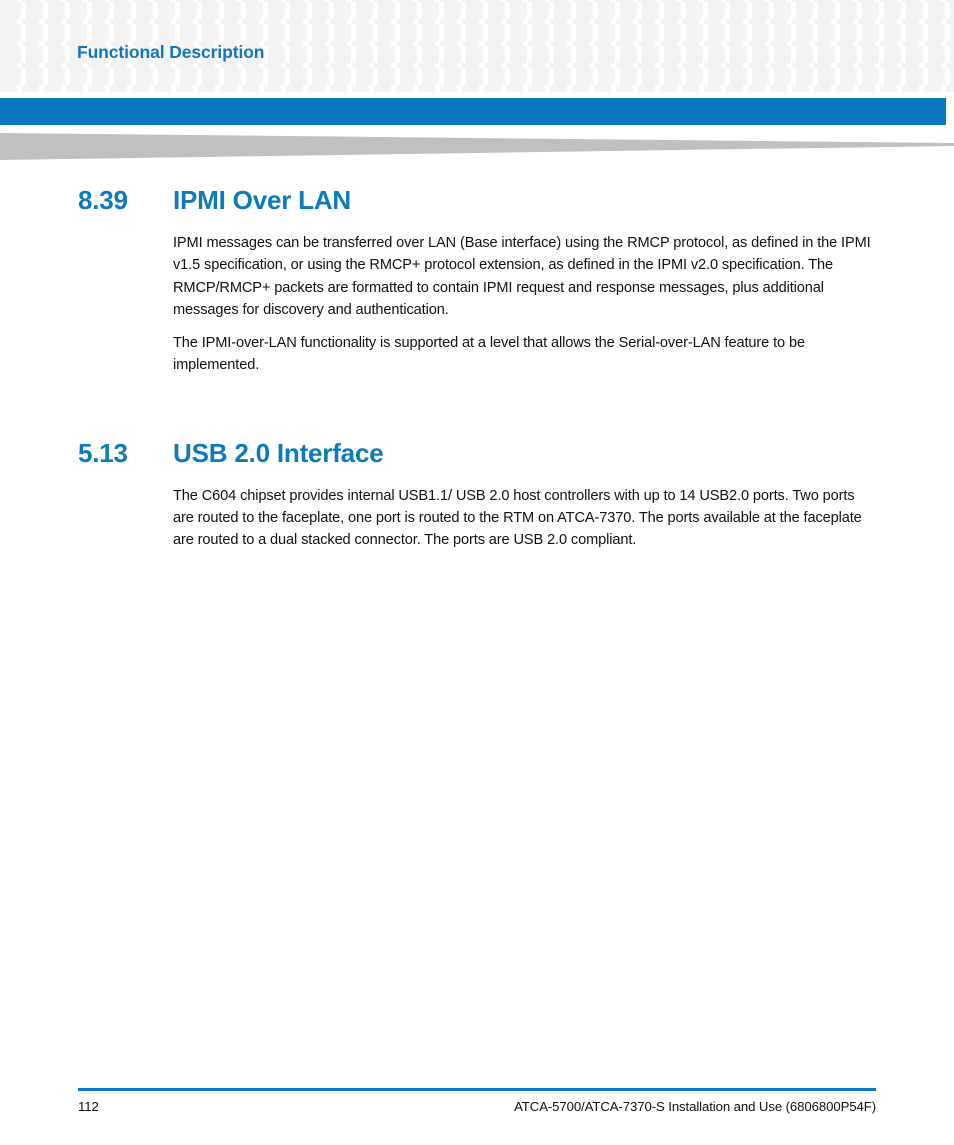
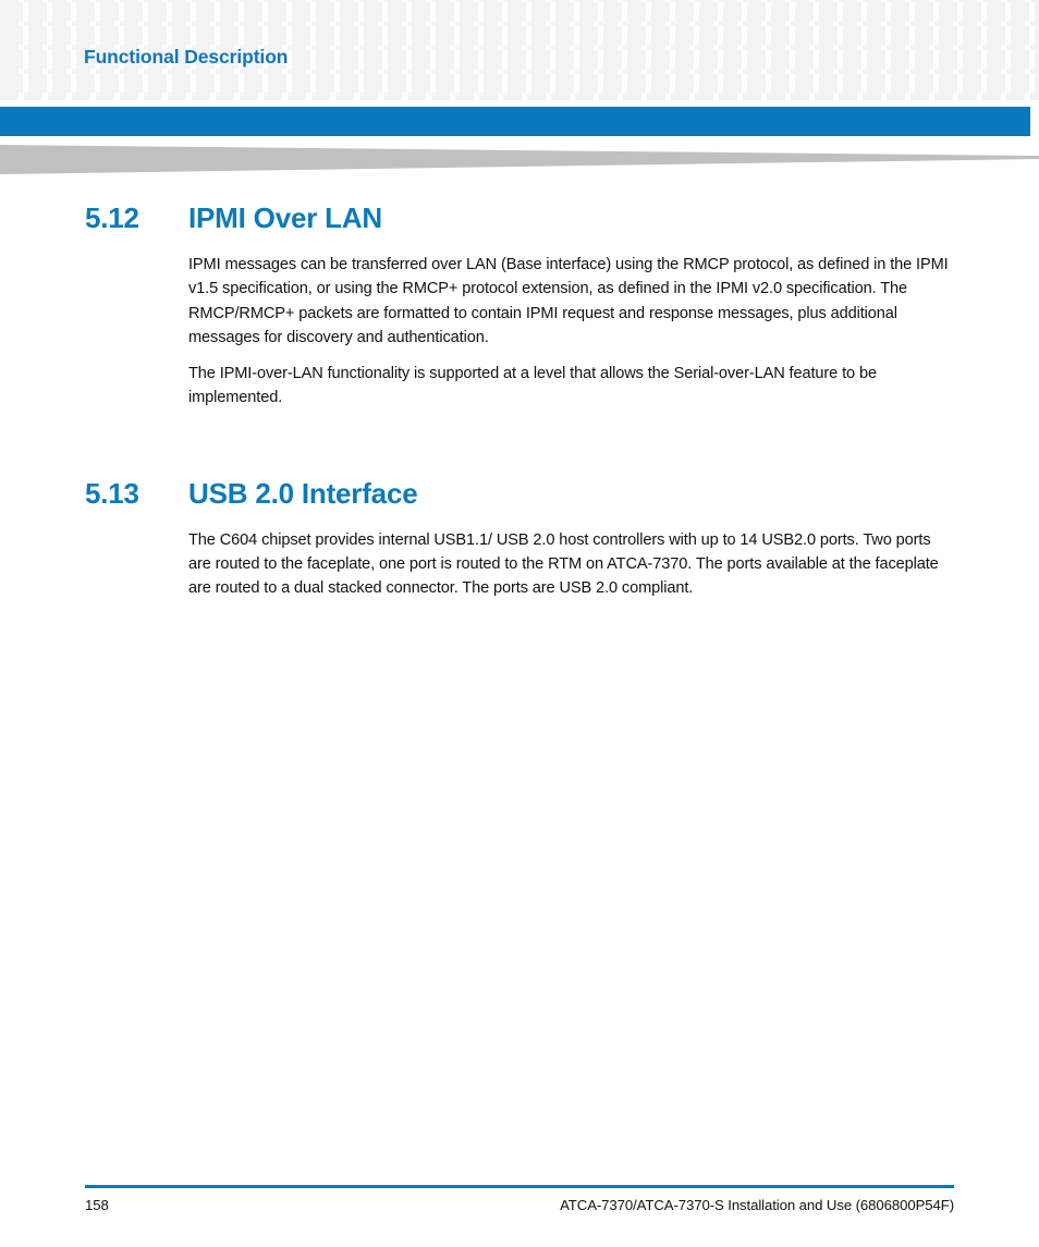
  Functional Description
- 8.39
+ 5.12
  IPMI Over LAN
  IPMI messages can be transferred over LAN (Base interface) using the RMCP protocol, as defined in the IPMI v1.5 specification, or using the RMCP+ protocol extension, as defined in the IPMI v2.0 specification. The RMCP/RMCP+ packets are formatted to contain IPMI request and response messages, plus additional messages for discovery and authentication.
  The IPMI-over-LAN functionality is supported at a level that allows the Serial-over-LAN feature to be implemented.
  5.13
  USB 2.0 Interface
  The C604 chipset provides internal USB1.1/ USB 2.0 host controllers with up to 14 USB2.0 ports. Two ports are routed to the faceplate, one port is routed to the RTM on ATCA-7370. The ports available at the faceplate are routed to a dual stacked connector. The ports are USB 2.0 compliant.
- 112
+ 158
- ATCA-5700/ATCA-7370-S Installation and Use (6806800P54F)
+ ATCA-7370/ATCA-7370-S Installation and Use (6806800P54F)
